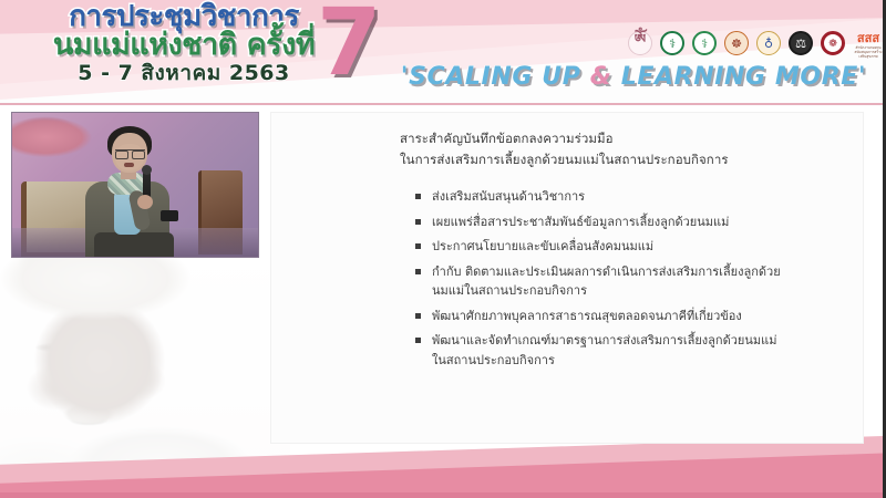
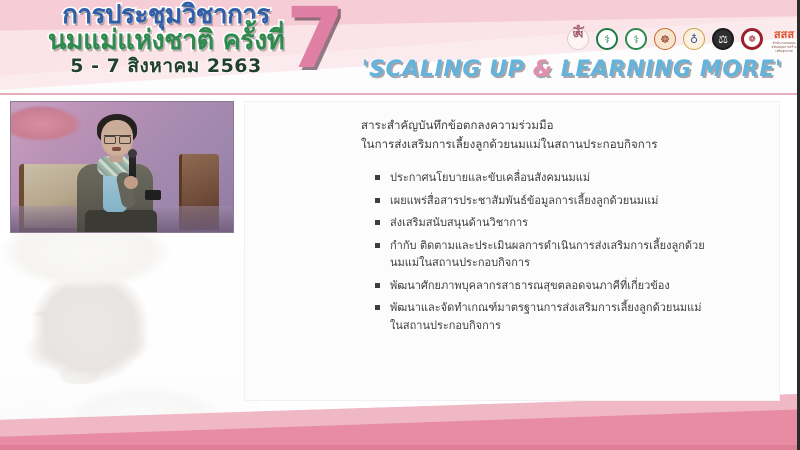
  การประชุมวิชาการ
  นมแม่แห่งชาติ ครั้งที่
  5 - 7 สิงหาคม 2563
  7
  'SCALING UP & LEARNING MORE'
  ༀ
  ⚕
  ⚕
  ☸
  ♁
  ⚖
  ❁
  สสส
  สาระสำคัญบันทึกข้อตกลงความร่วมมือ
  ในการส่งเสริมการเลี้ยงลูกด้วยนมแม่ในสถานประกอบกิจการ
- ส่งเสริมสนับสนุนด้านวิชาการ
+ ประกาศนโยบายและขับเคลื่อนสังคมนมแม่
  เผยแพร่สื่อสารประชาสัมพันธ์ข้อมูลการเลี้ยงลูกด้วยนมแม่
- ประกาศนโยบายและขับเคลื่อนสังคมนมแม่
+ ส่งเสริมสนับสนุนด้านวิชาการ
  กำกับ ติดตามและประเมินผลการดำเนินการส่งเสริมการเลี้ยงลูกด้วยนมแม่ในสถานประกอบกิจการ
  พัฒนาศักยภาพบุคลากรสาธารณสุขตลอดจนภาคีที่เกี่ยวข้อง
  พัฒนาและจัดทำเกณฑ์มาตรฐานการส่งเสริมการเลี้ยงลูกด้วยนมแม่ในสถานประกอบกิจการ
